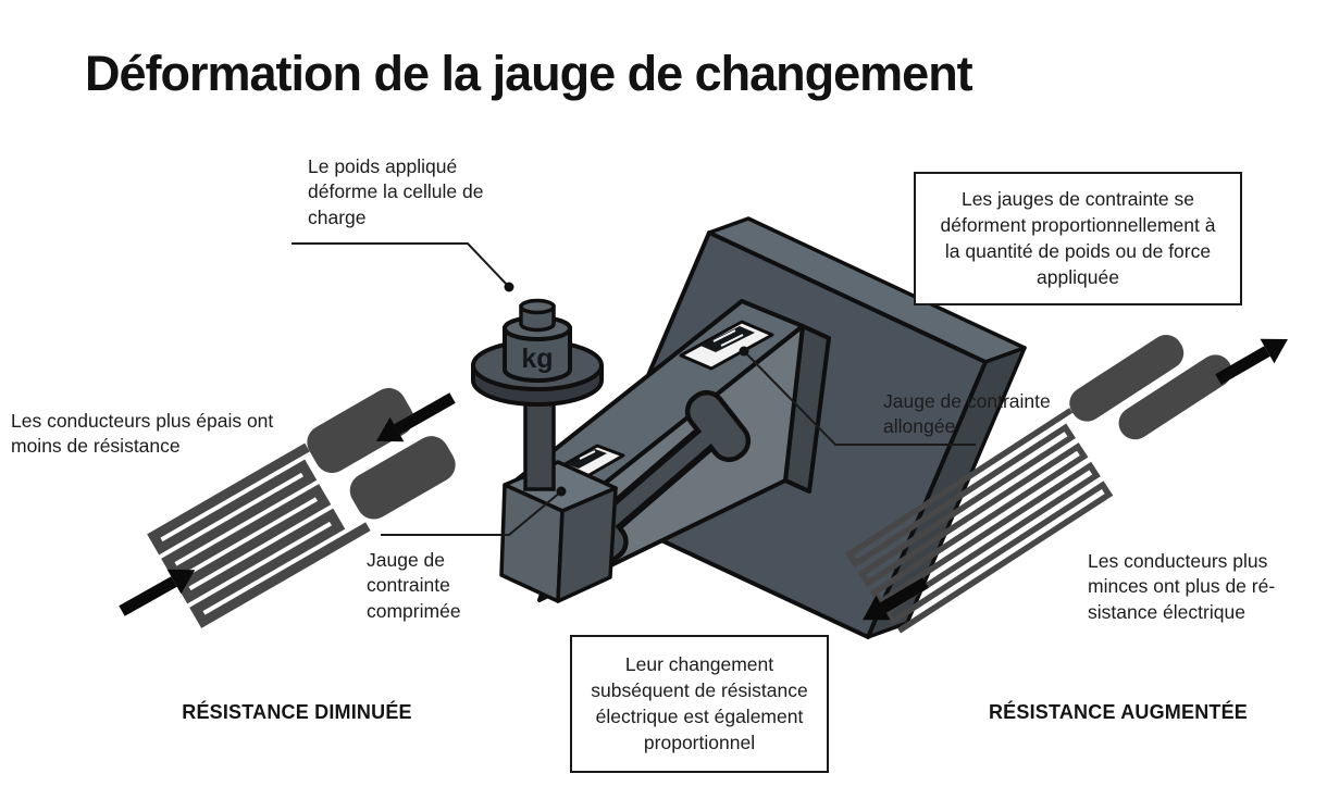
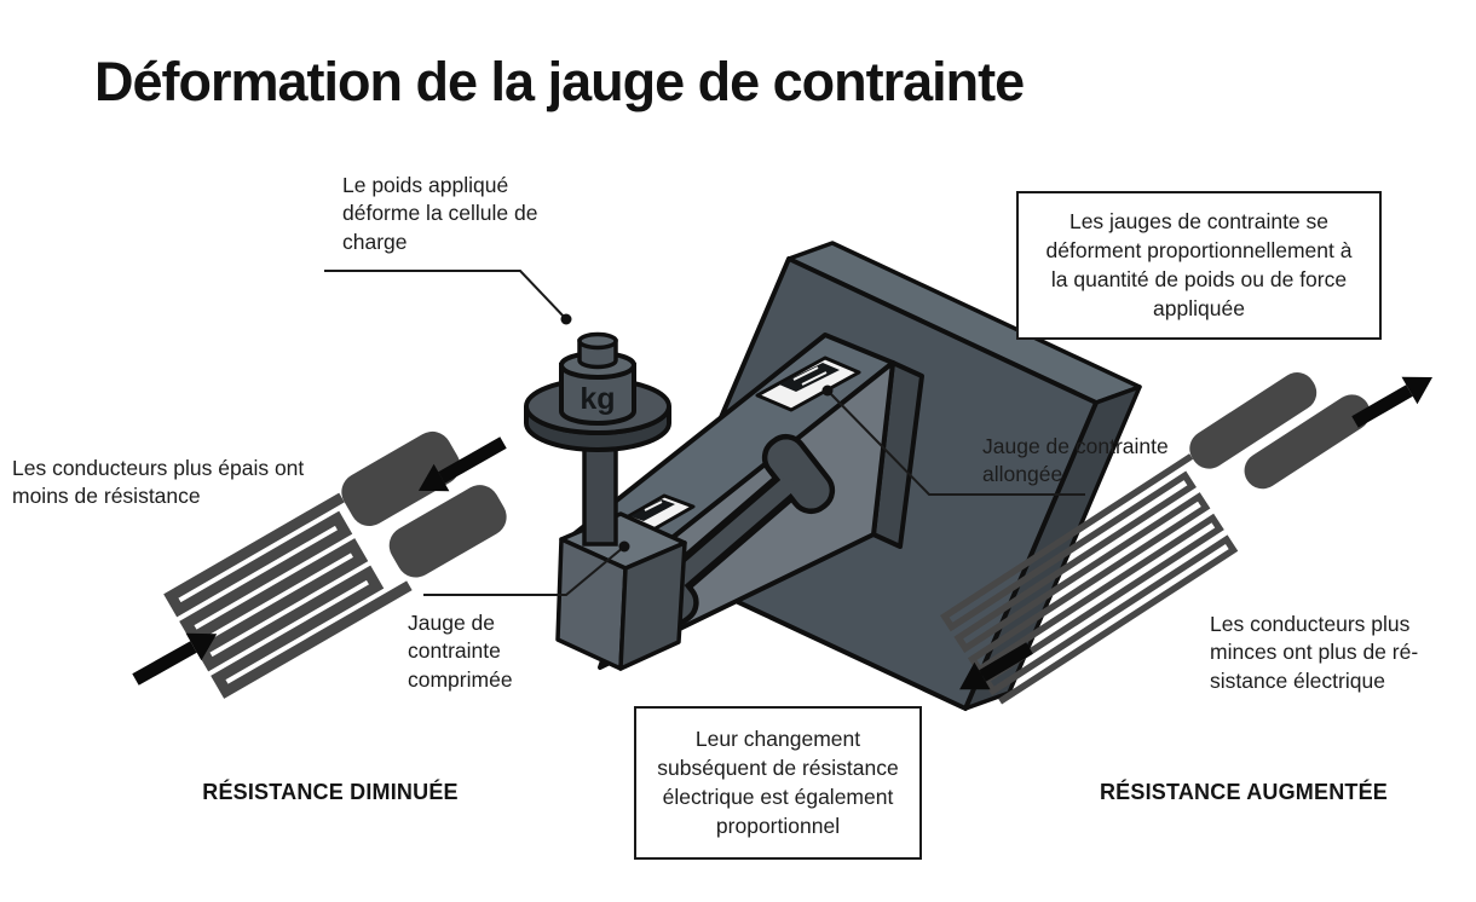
  kg
- Déformation de la jauge de changement
+ Déformation de la jauge de contrainte
  Le poids appliqué déforme la cellule de charge
  Les jauges de contrainte se déforment proportionnellement à la quantité de poids ou de force appliquée
  Les conducteurs plus épais ont moins de résistance
  Jauge de contrainte allongée
  Jauge de contrainte comprimée
  Les conducteurs plus minces ont plus de ré-sistance électrique
  Leur changement subséquent de résistance électrique est également proportionnel
  RÉSISTANCE DIMINUÉE
  RÉSISTANCE AUGMENTÉE
